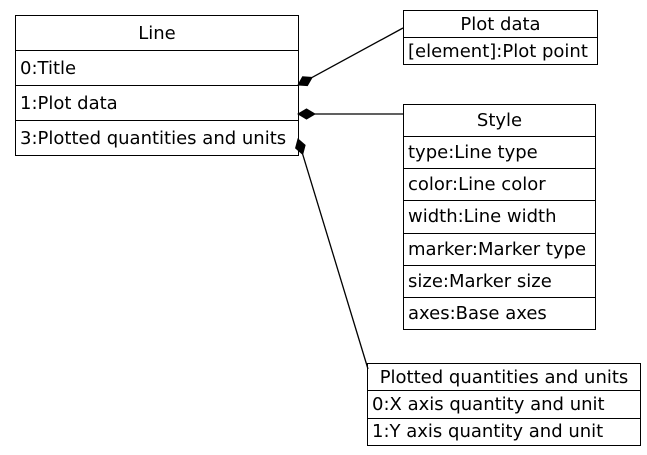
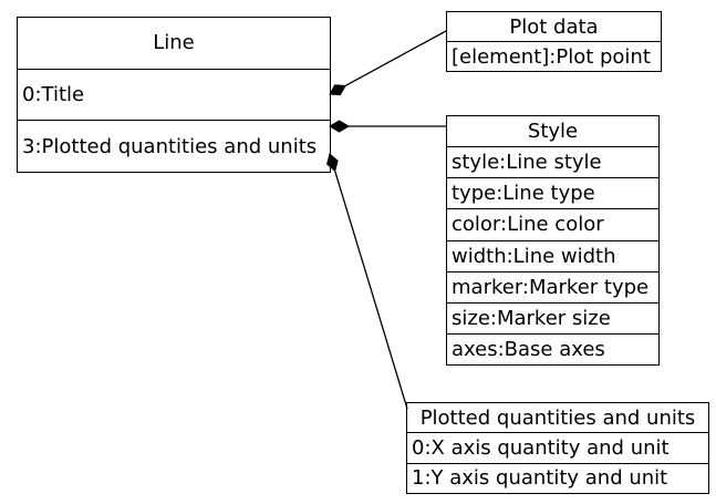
  Line
  0:Title
- 1:Plot data
  3:Plotted quantities and units
  Plot data
  [element]:Plot point
  Style
+ style:Line style
  type:Line type
  color:Line color
  width:Line width
  marker:Marker type
  size:Marker size
  axes:Base axes
  Plotted quantities and units
  0:X axis quantity and unit
  1:Y axis quantity and unit
